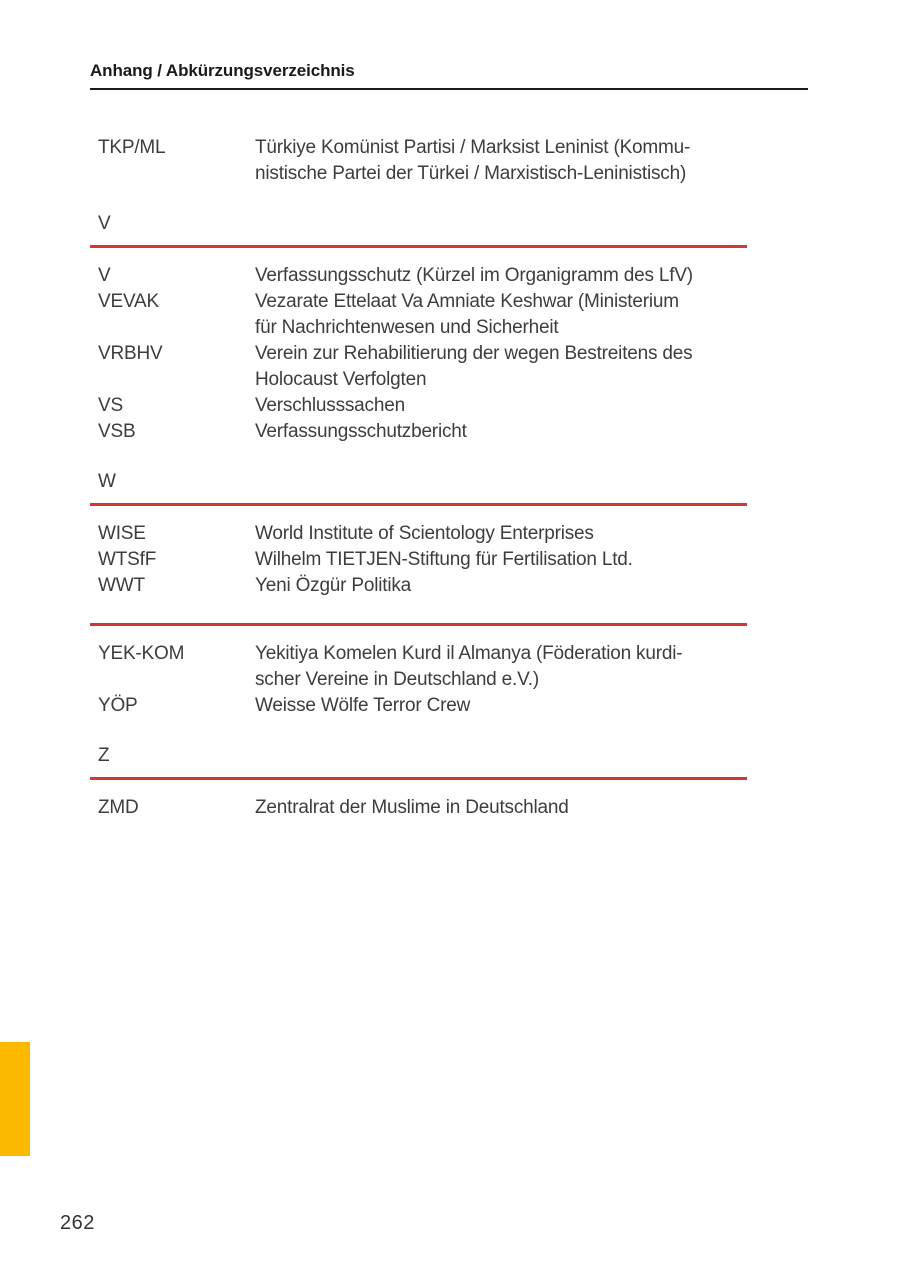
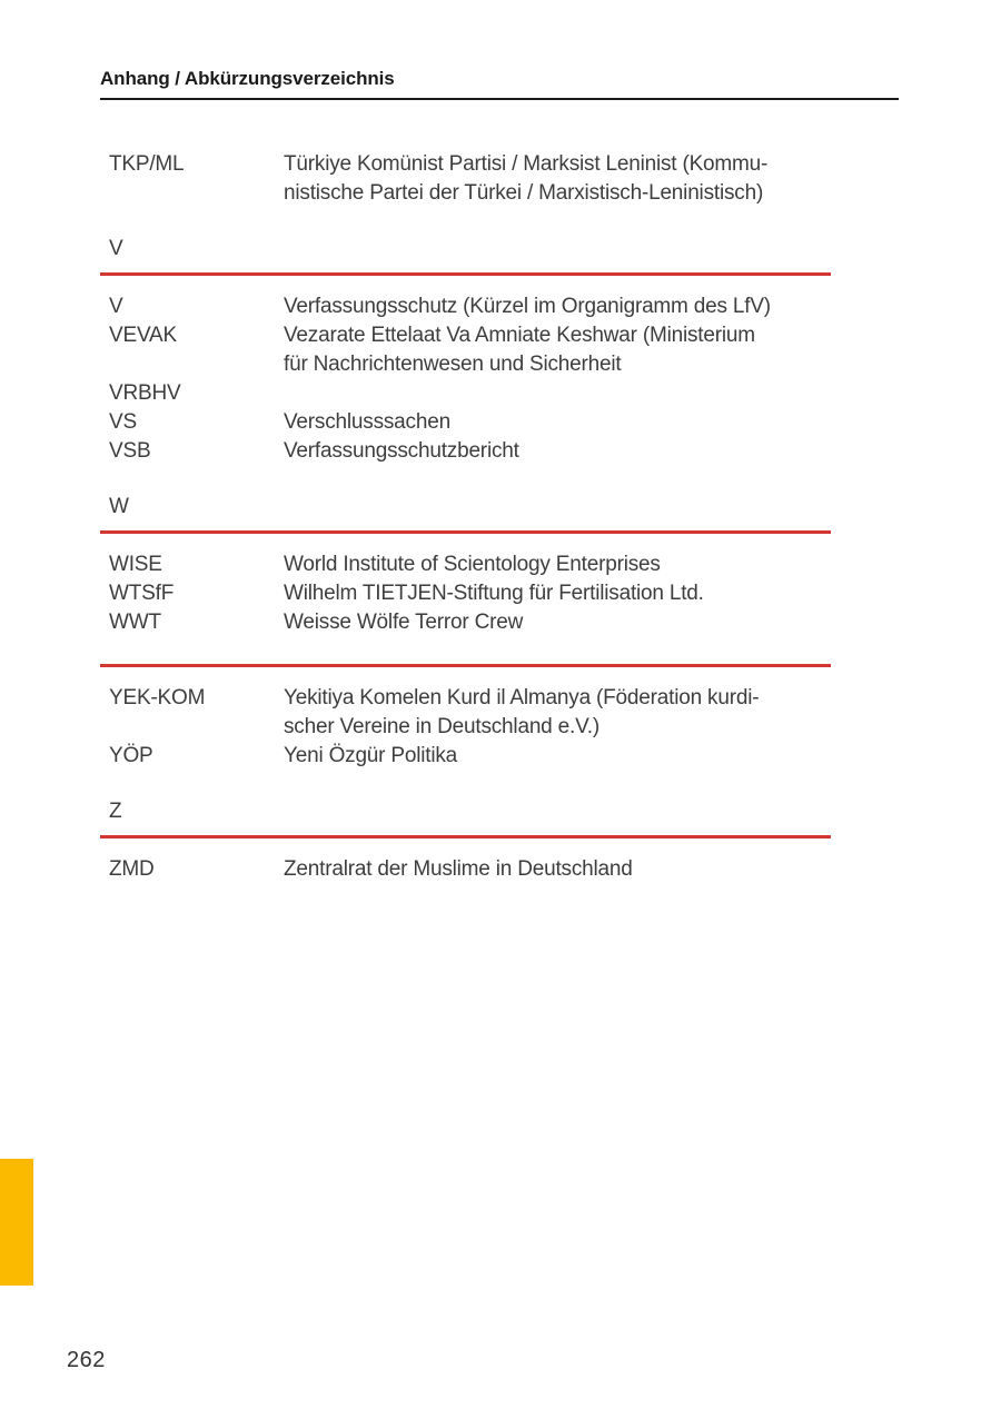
  Anhang / Abkürzungsverzeichnis
  TKP/ML
  Türkiye Komünist Partisi / Marksist Leninist (Kommu-
  nistische Partei der Türkei / Marxistisch-Leninistisch)
  V
  V
  Verfassungsschutz (Kürzel im Organigramm des LfV)
  VEVAK
  Vezarate Ettelaat Va Amniate Keshwar (Ministerium
  für Nachrichtenwesen und Sicherheit
  VRBHV
- Verein zur Rehabilitierung der wegen Bestreitens des
- Holocaust Verfolgten
  VS
  Verschlusssachen
  VSB
  Verfassungsschutzbericht
  W
  WISE
  World Institute of Scientology Enterprises
  WTSfF
  Wilhelm TIETJEN-Stiftung für Fertilisation Ltd.
  WWT
- Yeni Özgür Politika
+ Weisse Wölfe Terror Crew
  YEK-KOM
  Yekitiya Komelen Kurd il Almanya (Föderation kurdi-
  scher Vereine in Deutschland e.V.)
  YÖP
- Weisse Wölfe Terror Crew
+ Yeni Özgür Politika
  Z
  ZMD
  Zentralrat der Muslime in Deutschland
  262
